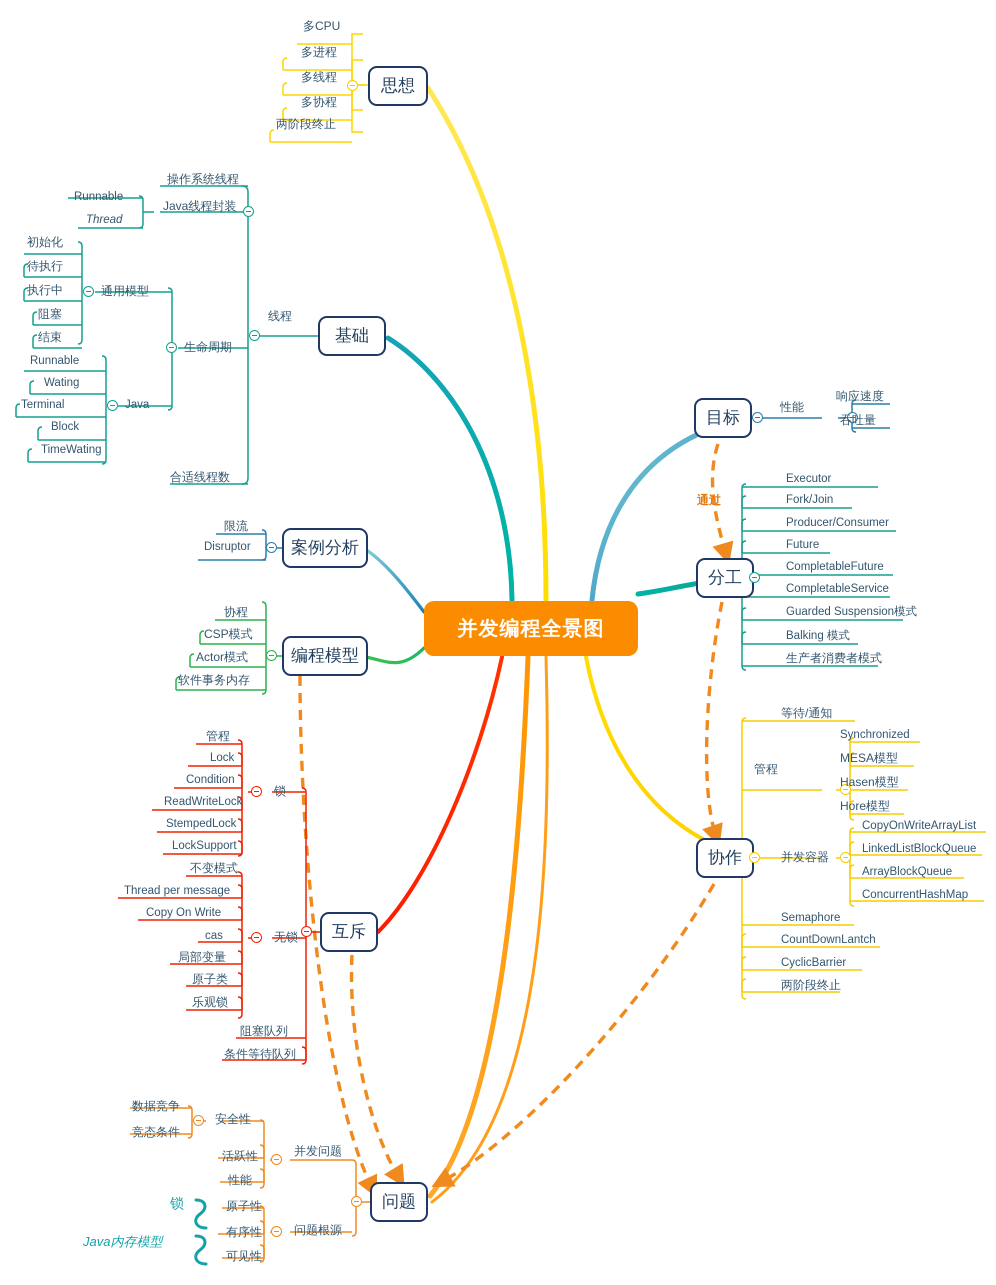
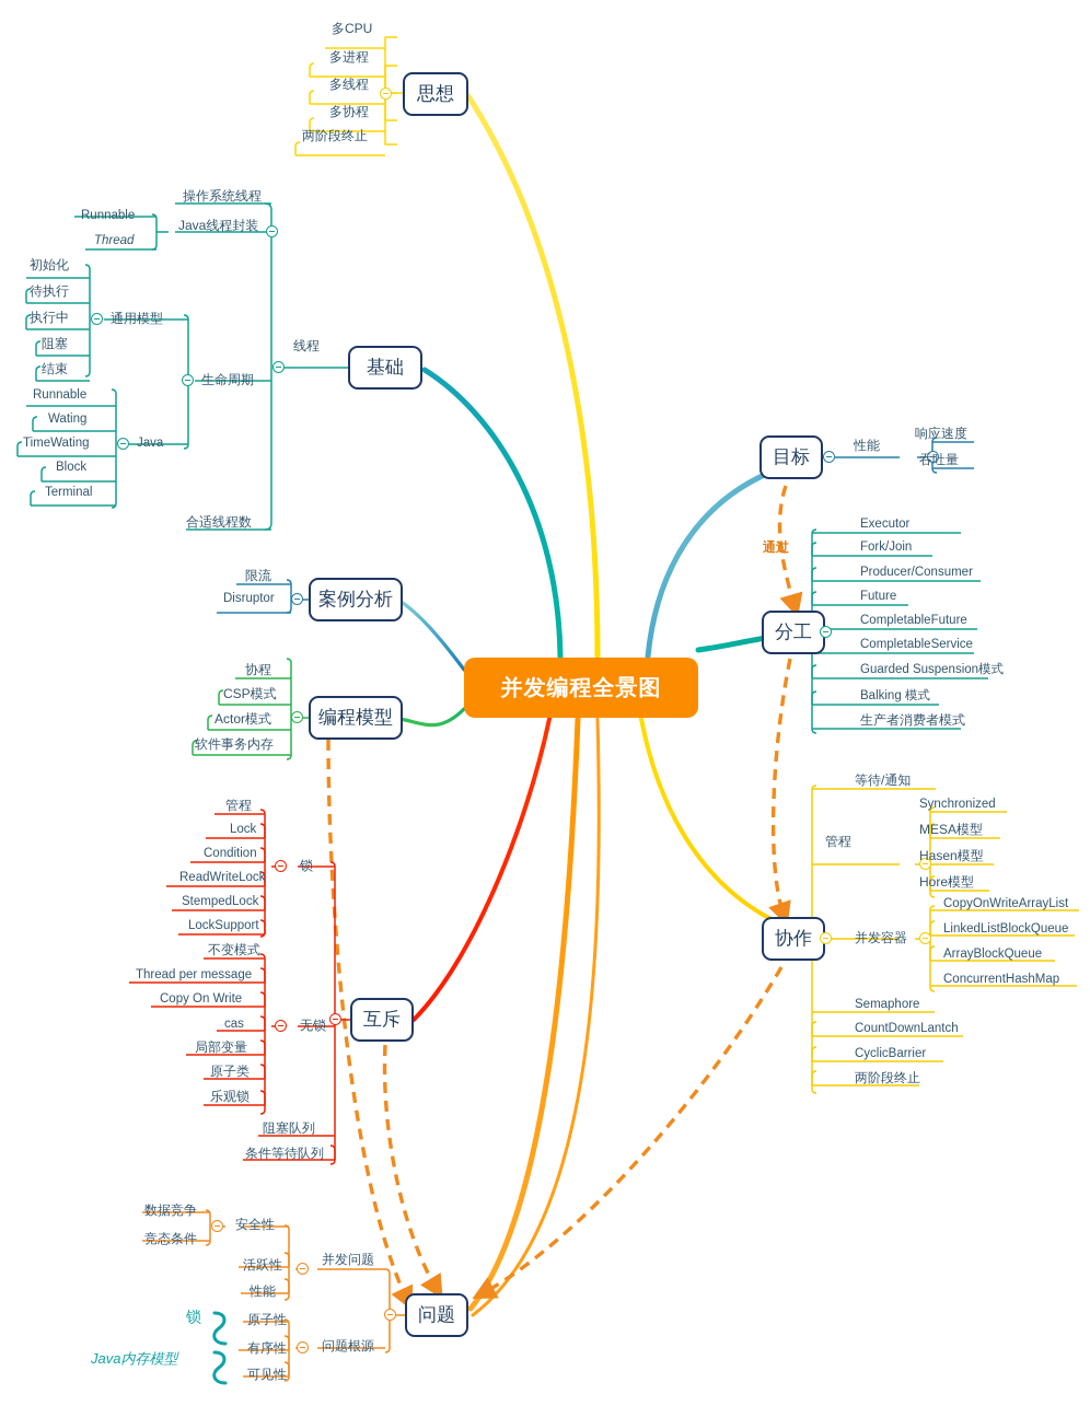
  并发编程全景图
  思想
  多CPU
  多进程
  多线程
  多协程
  两阶段终止
  基础
  线程
  Java线程封装
  操作系统线程
  合适线程数
  Thread
  Runnable
  生命周期
  通用模型
  初始化
  待执行
  执行中
  阻塞
  结束
  Java
  Runnable
  Wating
- Terminal
+ TimeWating
  Block
- TimeWating
+ Terminal
  案例分析
  限流
  Disruptor
  编程模型
  协程
  CSP模式
  Actor模式
  软件事务内存
  目标
  性能
  响应速度
  吞吐量
  通过
  分工
  Executor
  Fork/Join
  Producer/Consumer
  Future
  CompletableFuture
  CompletableService
  Guarded Suspension模式
  Balking 模式
  生产者消费者模式
  协作
  等待/通知
  管程
  Synchronized
  MESA模型
  Hasen模型
  Hore模型
  并发容器
  CopyOnWriteArrayList
  LinkedListBlockQueue
  ArrayBlockQueue
  ConcurrentHashMap
  Semaphore
  CountDownLantch
  CyclicBarrier
  两阶段终止
  互斥
  锁
  管程
  Lock
  Condition
  ReadWriteLock
  StempedLock
  LockSupport
  无锁
  不变模式
  Thread per message
  Copy On Write
  cas
  局部变量
  原子类
  乐观锁
  阻塞队列
  条件等待队列
  问题
  并发问题
  安全性
  数据竞争
  竞态条件
  活跃性
  性能
  问题根源
  原子性
  有序性
  可见性
  锁
  Java内存模型
